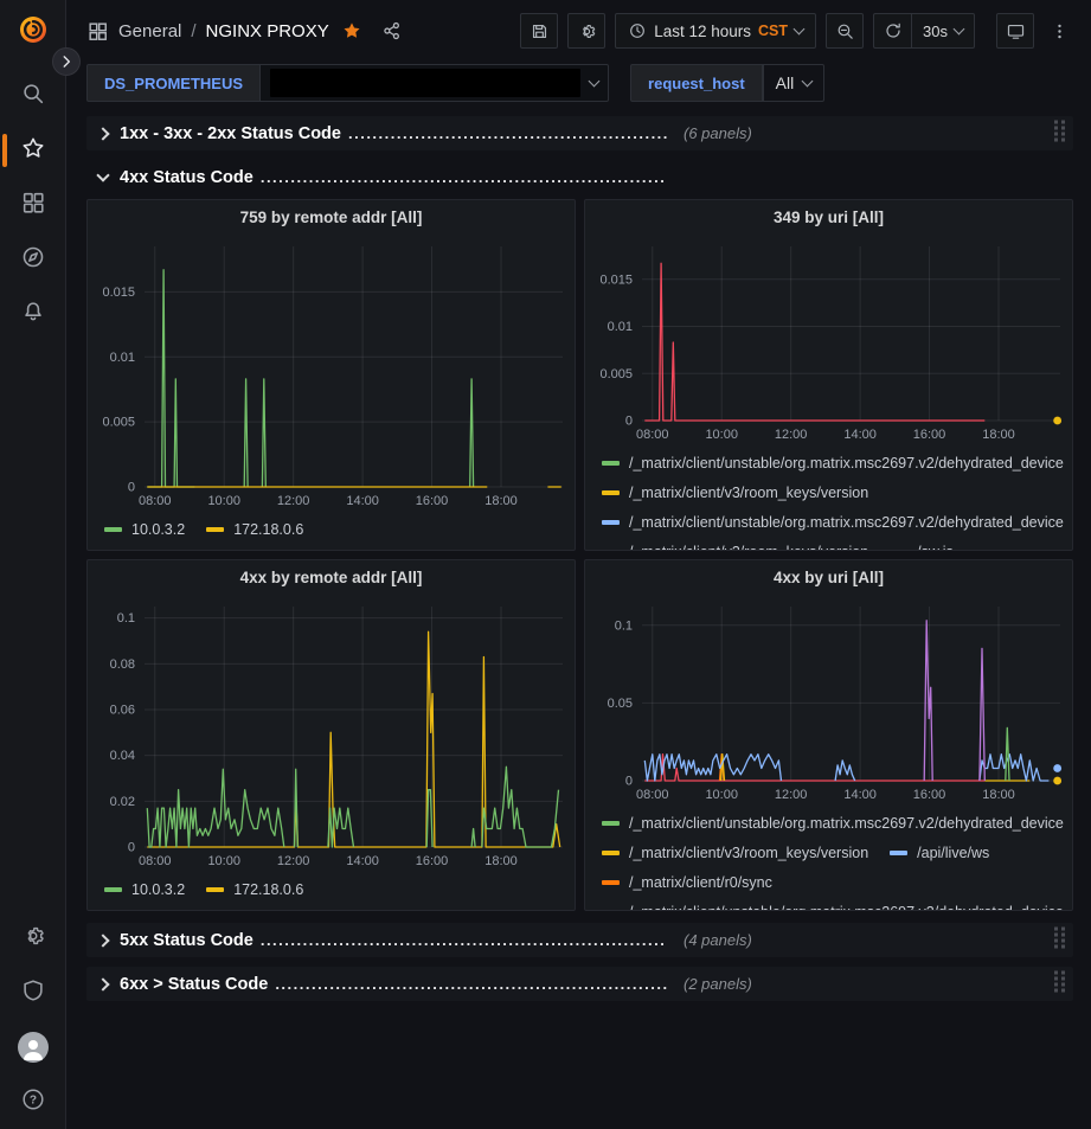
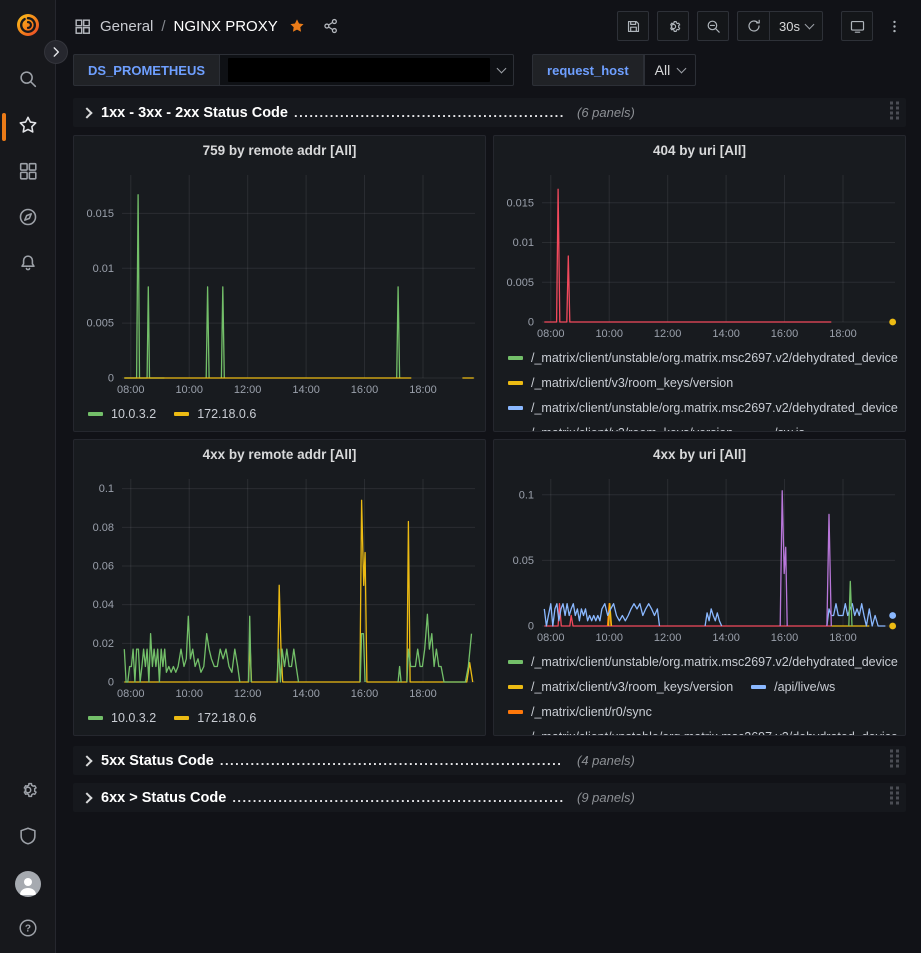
  ?
  General
  /
  NGINX PROXY
- Last 12 hours
- CST
  30s
  DS_PROMETHEUS
  request_host
  All
  1xx - 3xx - 2xx Status Code
  (6 panels)
- 4xx Status Code
  759 by remote addr [All]
  08:00
  10:00
  12:00
  14:00
  16:00
  18:00
  0
  0.005
  0.01
  0.015
  10.0.3.2
  172.18.0.6
- 349 by uri [All]
+ 404 by uri [All]
  08:00
  10:00
  12:00
  14:00
  16:00
  18:00
  0
  0.005
  0.01
  0.015
  /_matrix/client/unstable/org.matrix.msc2697.v2/dehydrated_device
  /_matrix/client/v3/room_keys/version
  /_matrix/client/unstable/org.matrix.msc2697.v2/dehydrated_device
  4xx by remote addr [All]
  08:00
  10:00
  12:00
  14:00
  16:00
  18:00
  0
  0.02
  0.04
  0.06
  0.08
  0.1
  10.0.3.2
  172.18.0.6
  4xx by uri [All]
  08:00
  10:00
  12:00
  14:00
  16:00
  18:00
  0
  0.05
  0.1
  /_matrix/client/unstable/org.matrix.msc2697.v2/dehydrated_device
  /_matrix/client/v3/room_keys/version
  /api/live/ws
  /_matrix/client/r0/sync
  5xx Status Code
  (4 panels)
  6xx > Status Code
- (2 panels)
+ (9 panels)
